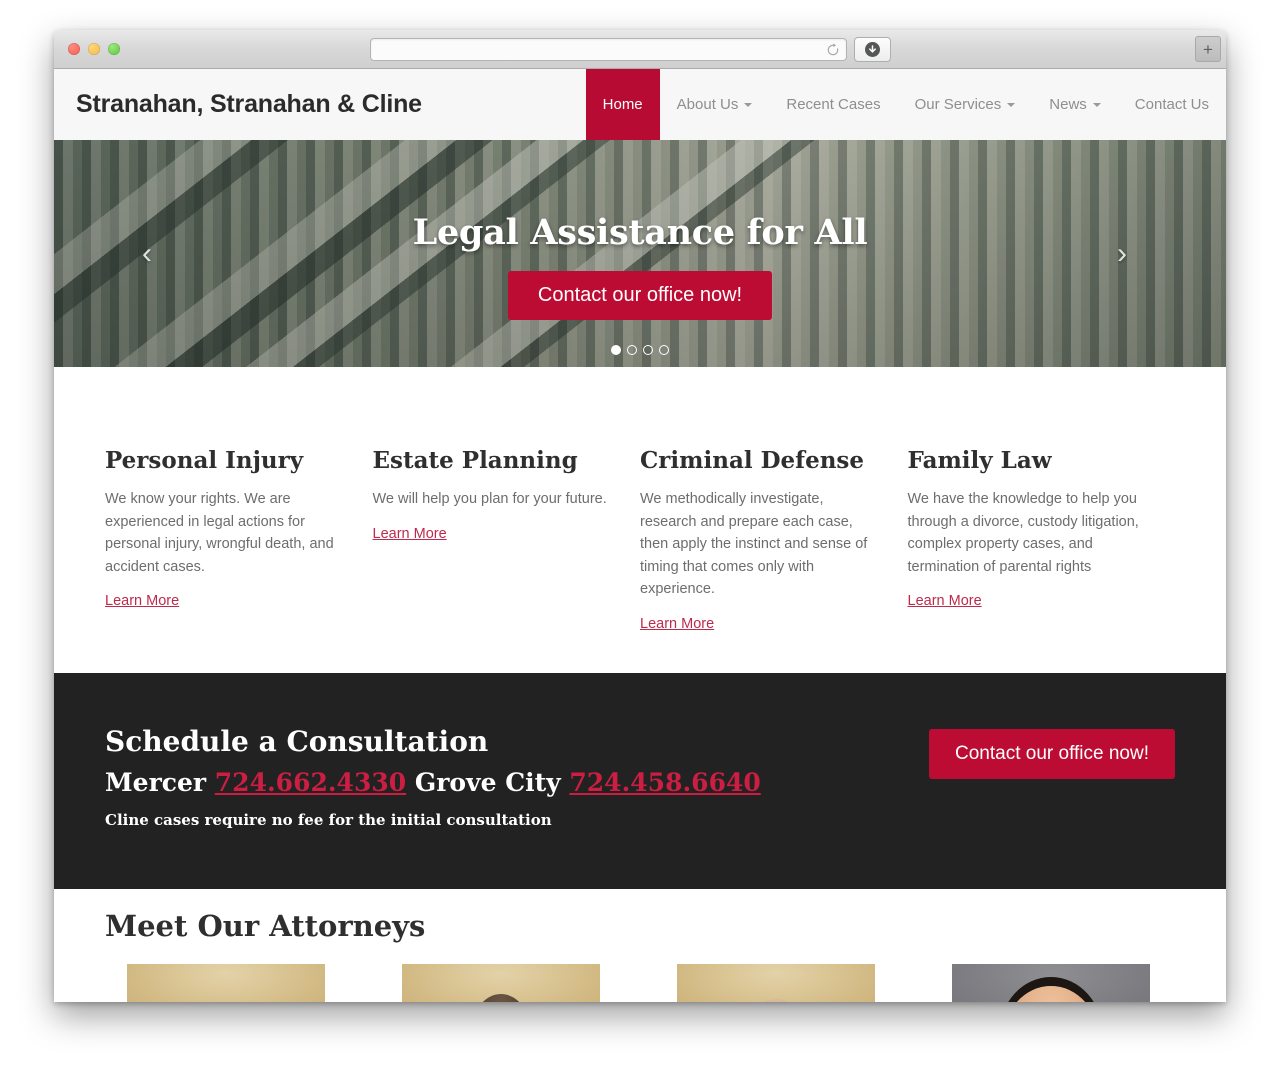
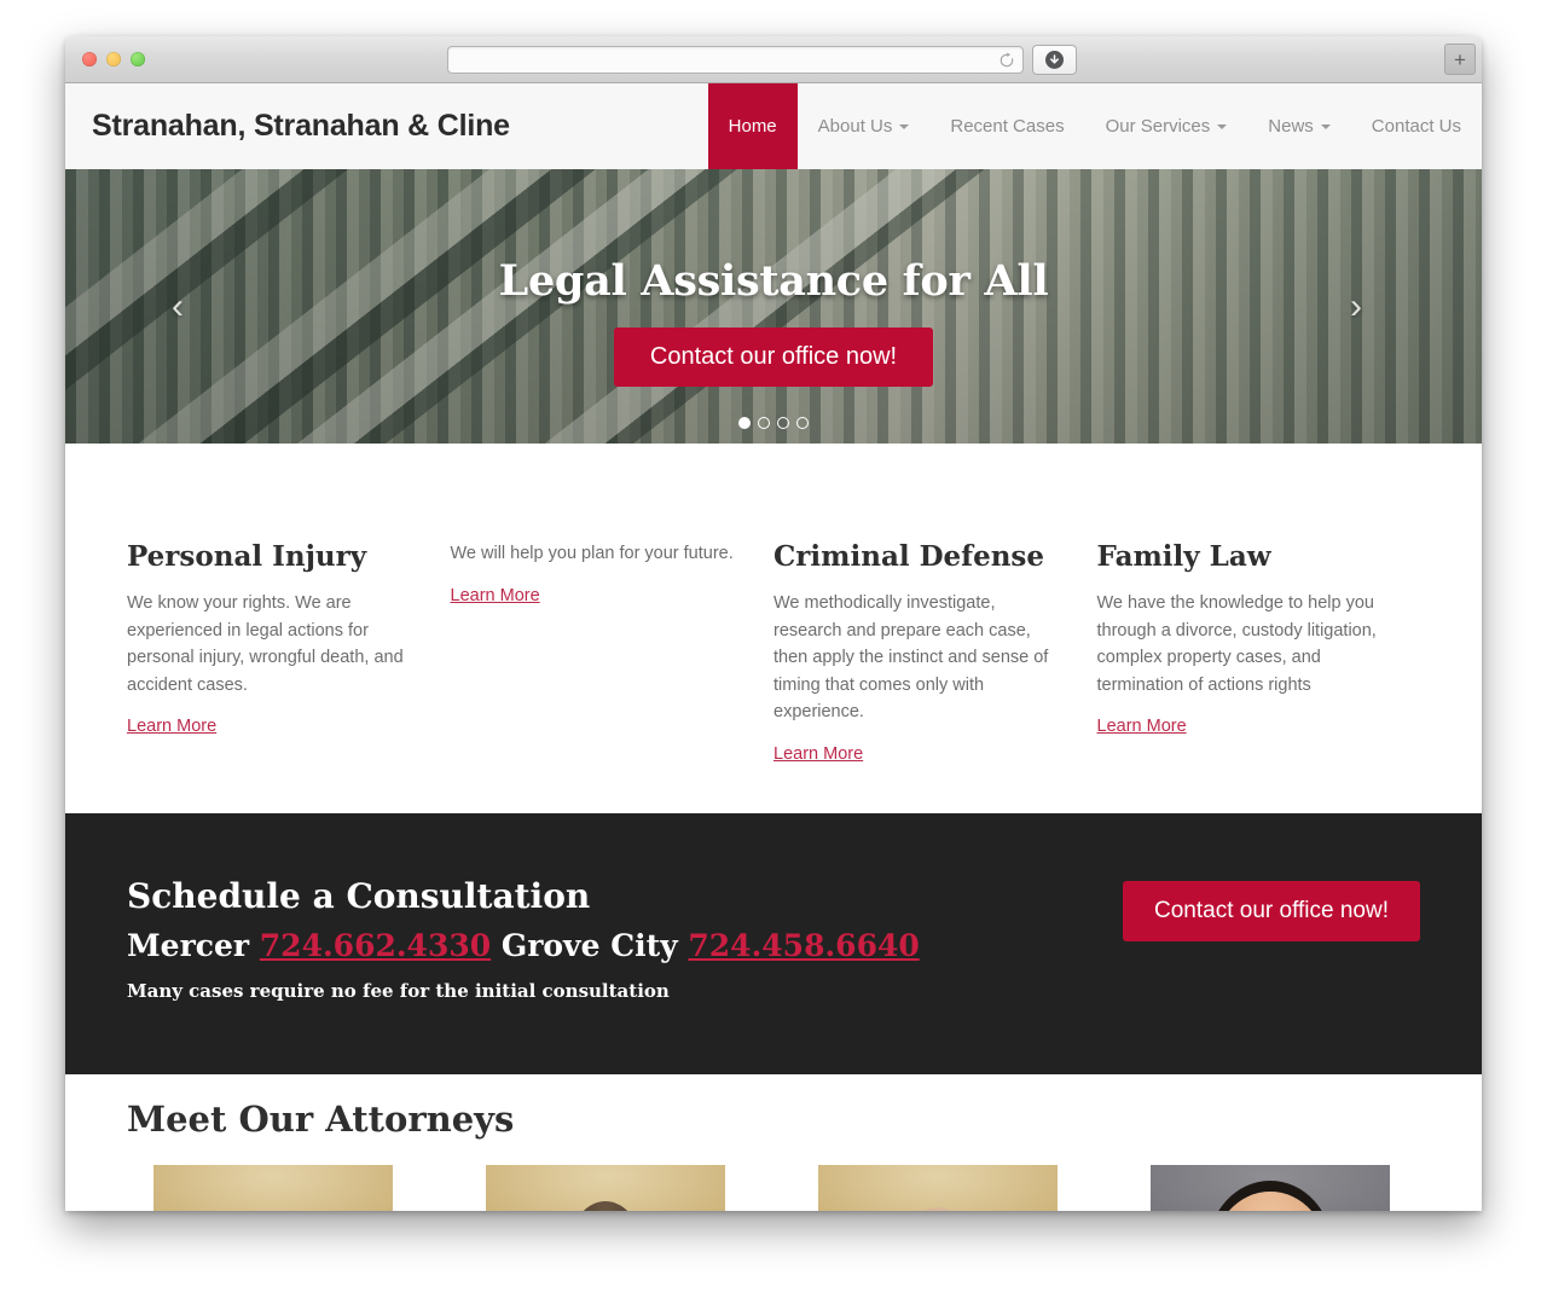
  +
  Stranahan, Stranahan & Cline
  Home
  About Us
  Recent Cases
  Our Services
  News
  Contact Us
  ‹
  ›
  Legal Assistance for All
  Contact our office now!
  Personal Injury
  We know your rights. We are experienced in legal actions for personal injury, wrongful death, and accident cases.
  Learn More
- Estate Planning
  We will help you plan for your future.
  Learn More
  Criminal Defense
  We methodically investigate, research and prepare each case, then apply the instinct and sense of timing that comes only with experience.
  Learn More
  Family Law
- We have the knowledge to help you through a divorce, custody litigation, complex property cases, and termination of parental rights
+ We have the knowledge to help you through a divorce, custody litigation, complex property cases, and termination of actions rights
  Learn More
  Schedule a Consultation
  Mercer 724.662.4330 Grove City 724.458.6640
- Cline cases require no fee for the initial consultation
+ Many cases require no fee for the initial consultation
  Contact our office now!
  Meet Our Attorneys
